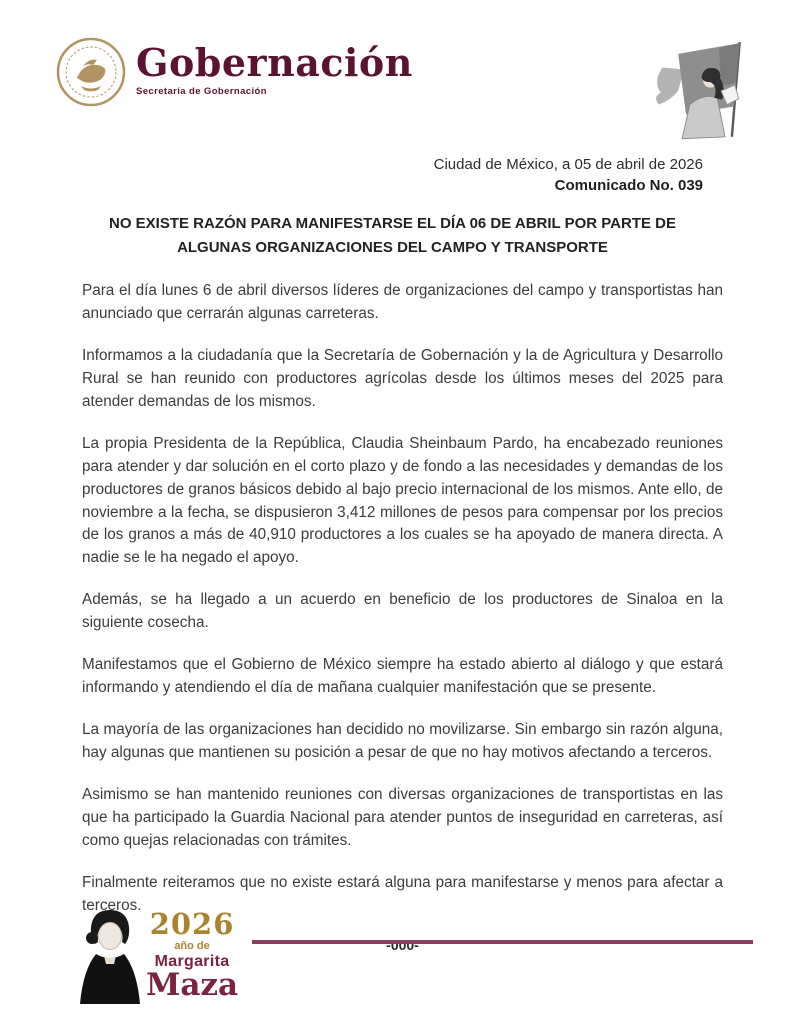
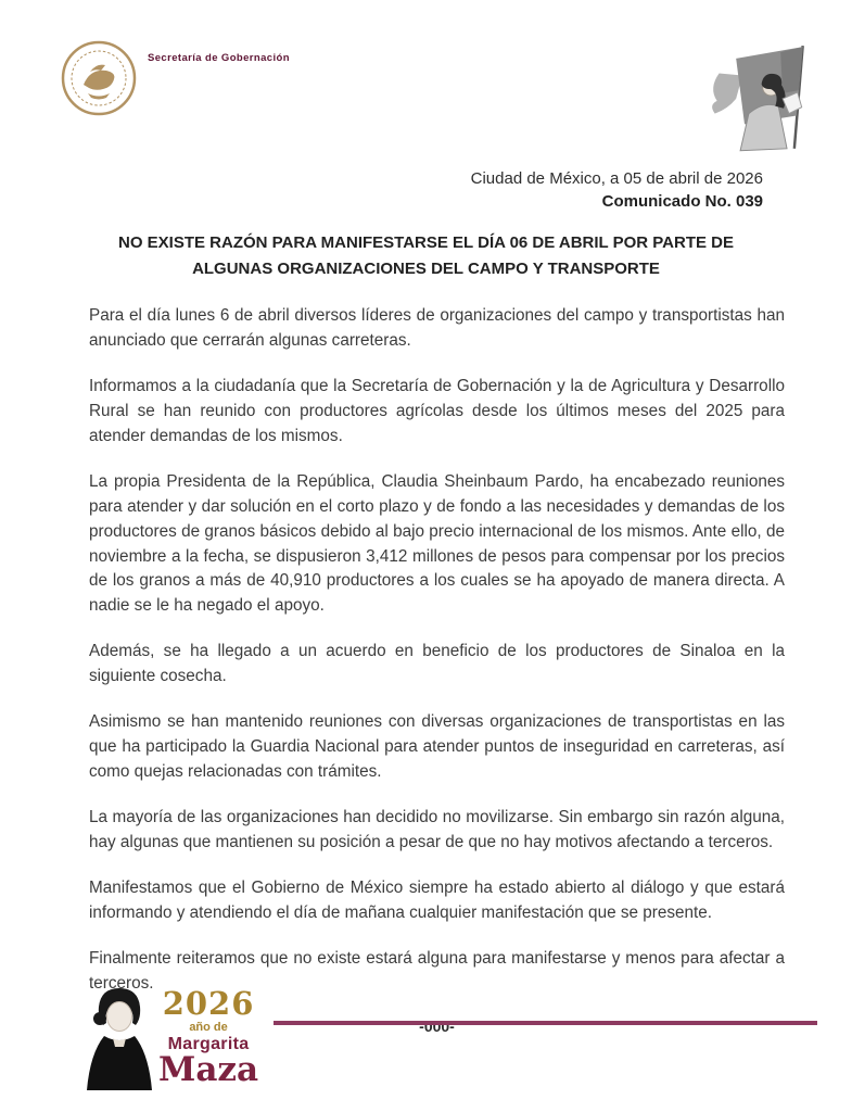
- Gobernación
  Secretaría de Gobernación
  Ciudad de México, a 05 de abril de 2026
  Comunicado No. 039
  NO EXISTE RAZÓN PARA MANIFESTARSE EL DÍA 06 DE ABRIL POR PARTE DE ALGUNAS ORGANIZACIONES DEL CAMPO Y TRANSPORTE
  Para el día lunes 6 de abril diversos líderes de organizaciones del campo y transportistas han anunciado que cerrarán algunas carreteras.
  Informamos a la ciudadanía que la Secretaría de Gobernación y la de Agricultura y Desarrollo Rural se han reunido con productores agrícolas desde los últimos meses del 2025 para atender demandas de los mismos.
  La propia Presidenta de la República, Claudia Sheinbaum Pardo, ha encabezado reuniones para atender y dar solución en el corto plazo y de fondo a las necesidades y demandas de los productores de granos básicos debido al bajo precio internacional de los mismos. Ante ello, de noviembre a la fecha, se dispusieron 3,412 millones de pesos para compensar por los precios de los granos a más de 40,910 productores a los cuales se ha apoyado de manera directa. A nadie se le ha negado el apoyo.
  Además, se ha llegado a un acuerdo en beneficio de los productores de Sinaloa en la siguiente cosecha.
- Manifestamos que el Gobierno de México siempre ha estado abierto al diálogo y que estará informando y atendiendo el día de mañana cualquier manifestación que se presente.
+ Asimismo se han mantenido reuniones con diversas organizaciones de transportistas en las que ha participado la Guardia Nacional para atender puntos de inseguridad en carreteras, así como quejas relacionadas con trámites.
  La mayoría de las organizaciones han decidido no movilizarse. Sin embargo sin razón alguna, hay algunas que mantienen su posición a pesar de que no hay motivos afectando a terceros.
- Asimismo se han mantenido reuniones con diversas organizaciones de transportistas en las que ha participado la Guardia Nacional para atender puntos de inseguridad en carreteras, así como quejas relacionadas con trámites.
+ Manifestamos que el Gobierno de México siempre ha estado abierto al diálogo y que estará informando y atendiendo el día de mañana cualquier manifestación que se presente.
  Finalmente reiteramos que no existe estará alguna para manifestarse y menos para afectar a terceros.
  -000-
  2026
  año de
  Margarita
  Maza
